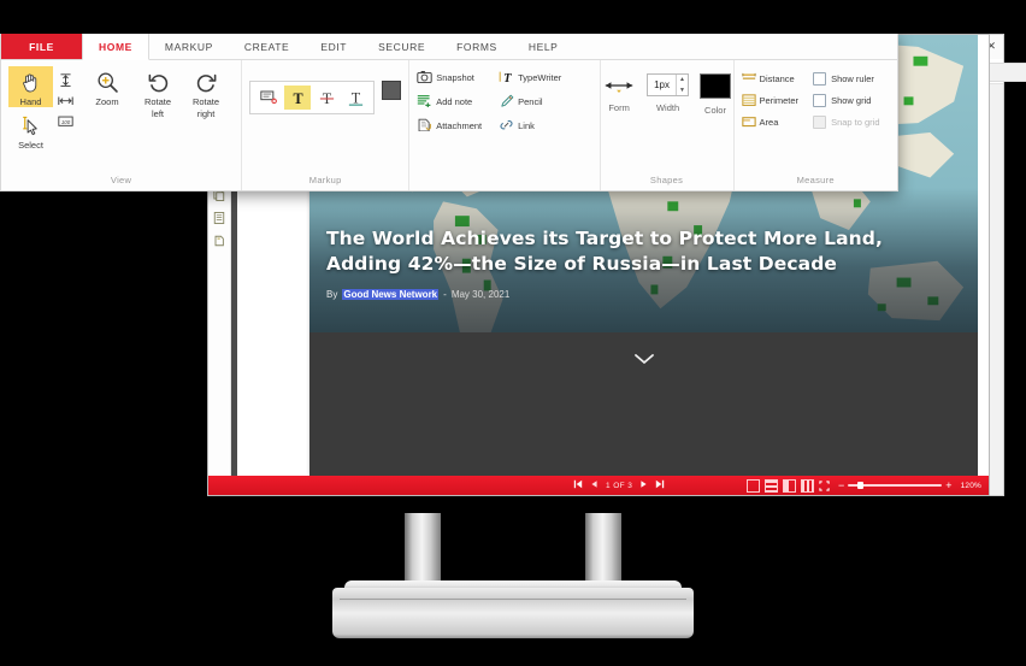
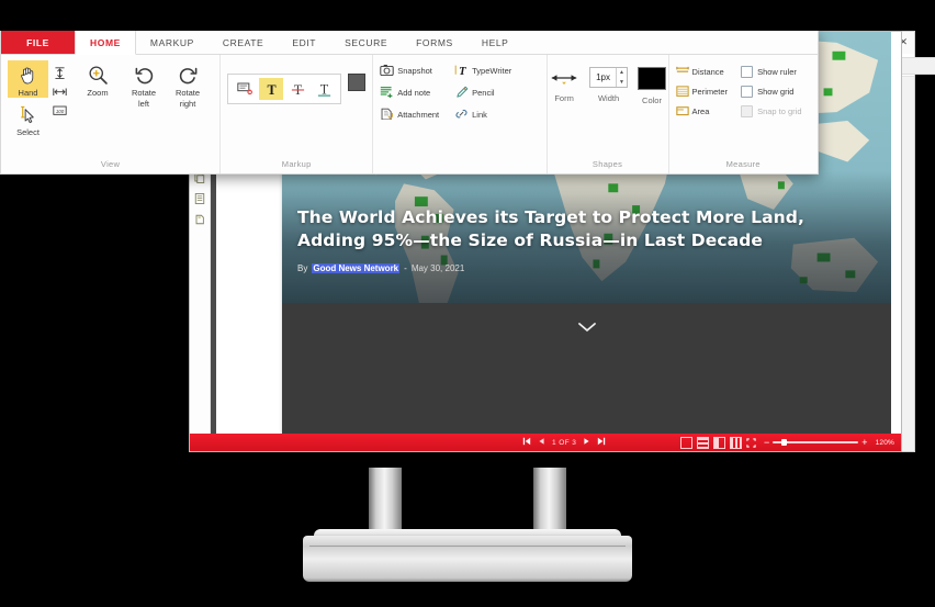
  ✕
- The World Achieves its Target to Protect More Land, Adding 42%—the Size of Russia—in Last Decade
+ The World Achieves its Target to Protect More Land, Adding 95%—the Size of Russia—in Last Decade
  By
  Good News Network
  -
  May 30, 2021
  −
  +
  FILE
  HOME
  MARKUP
  CREATE
  EDIT
  SECURE
  FORMS
  HELP
  Hand
  Select
  Zoom
  Rotate
  left
  Rotate
  right
  View
  T
  T
  Markup
  Snapshot
  Add note
  Attachment
  T
  TypeWriter
  Pencil
  Link
  Form
  1px
  Width
  Color
  Shapes
  Distance
  Perimeter
  Area
  Show ruler
  Show grid
  Snap to grid
  Measure
